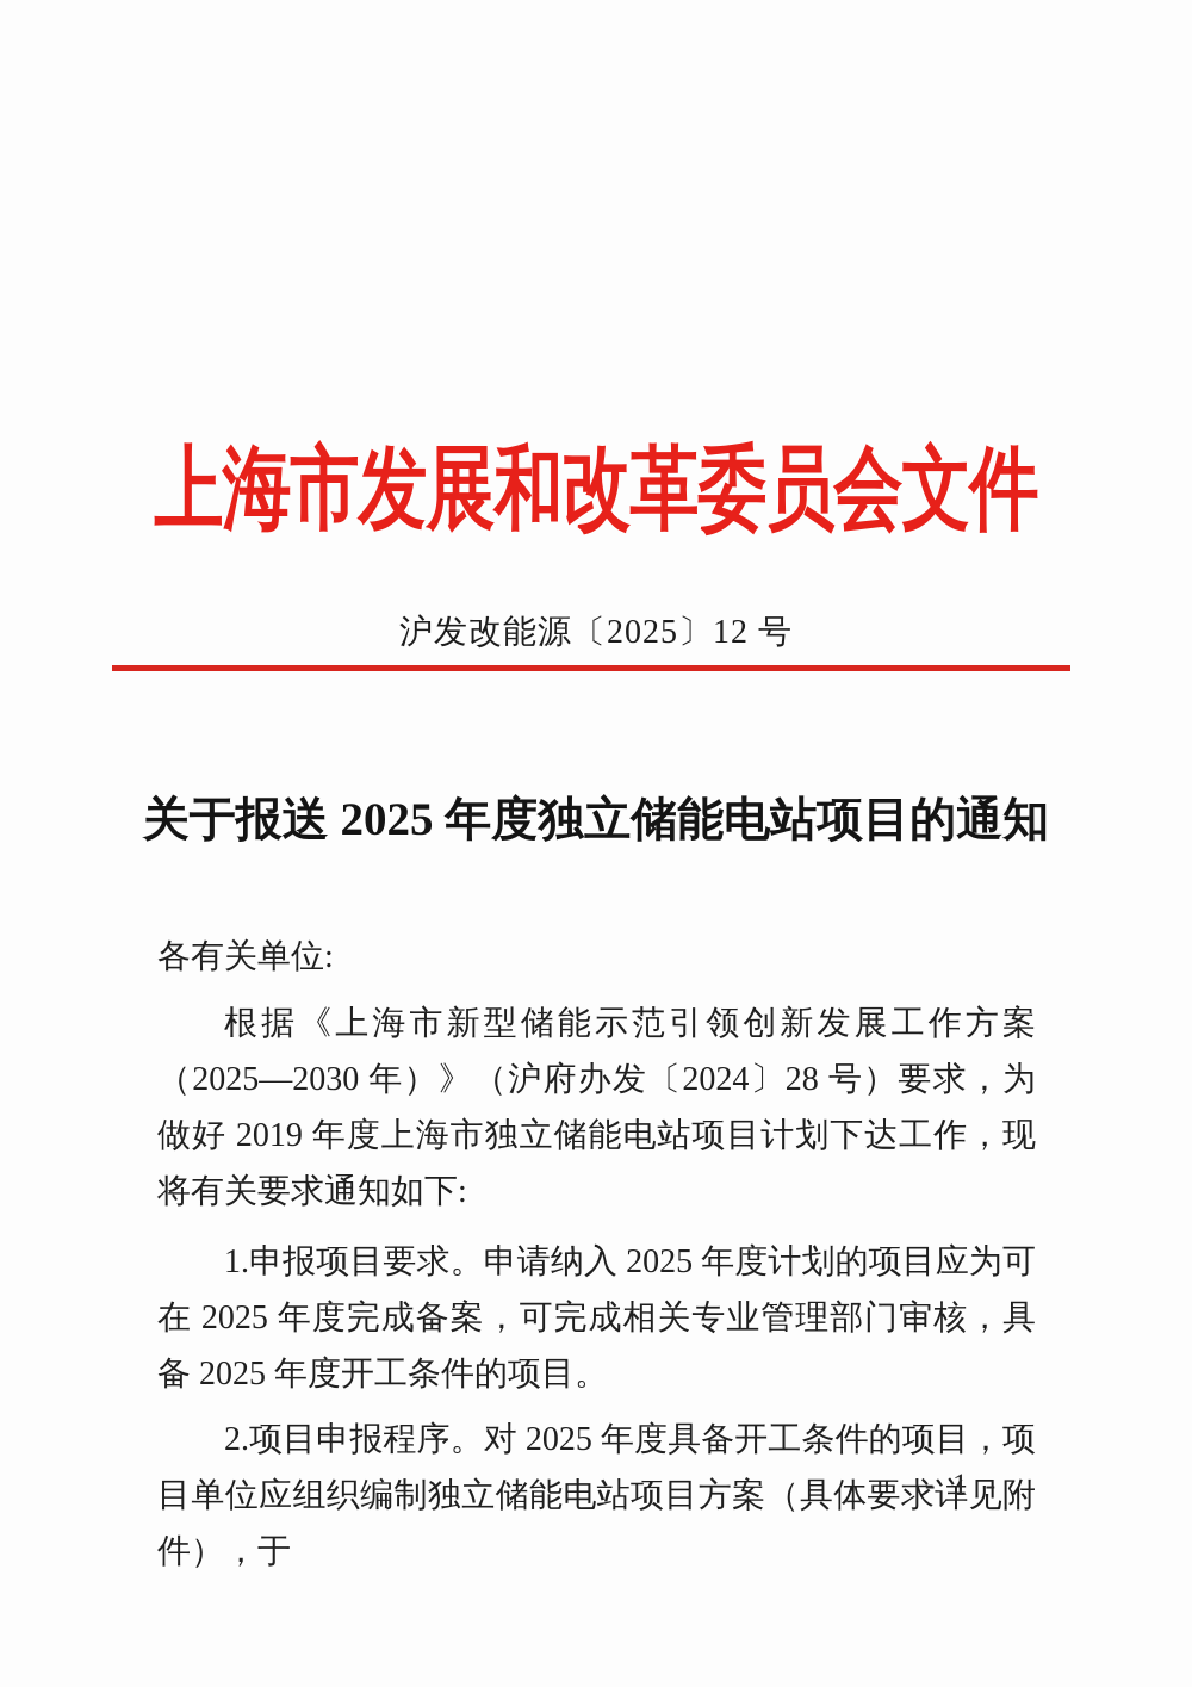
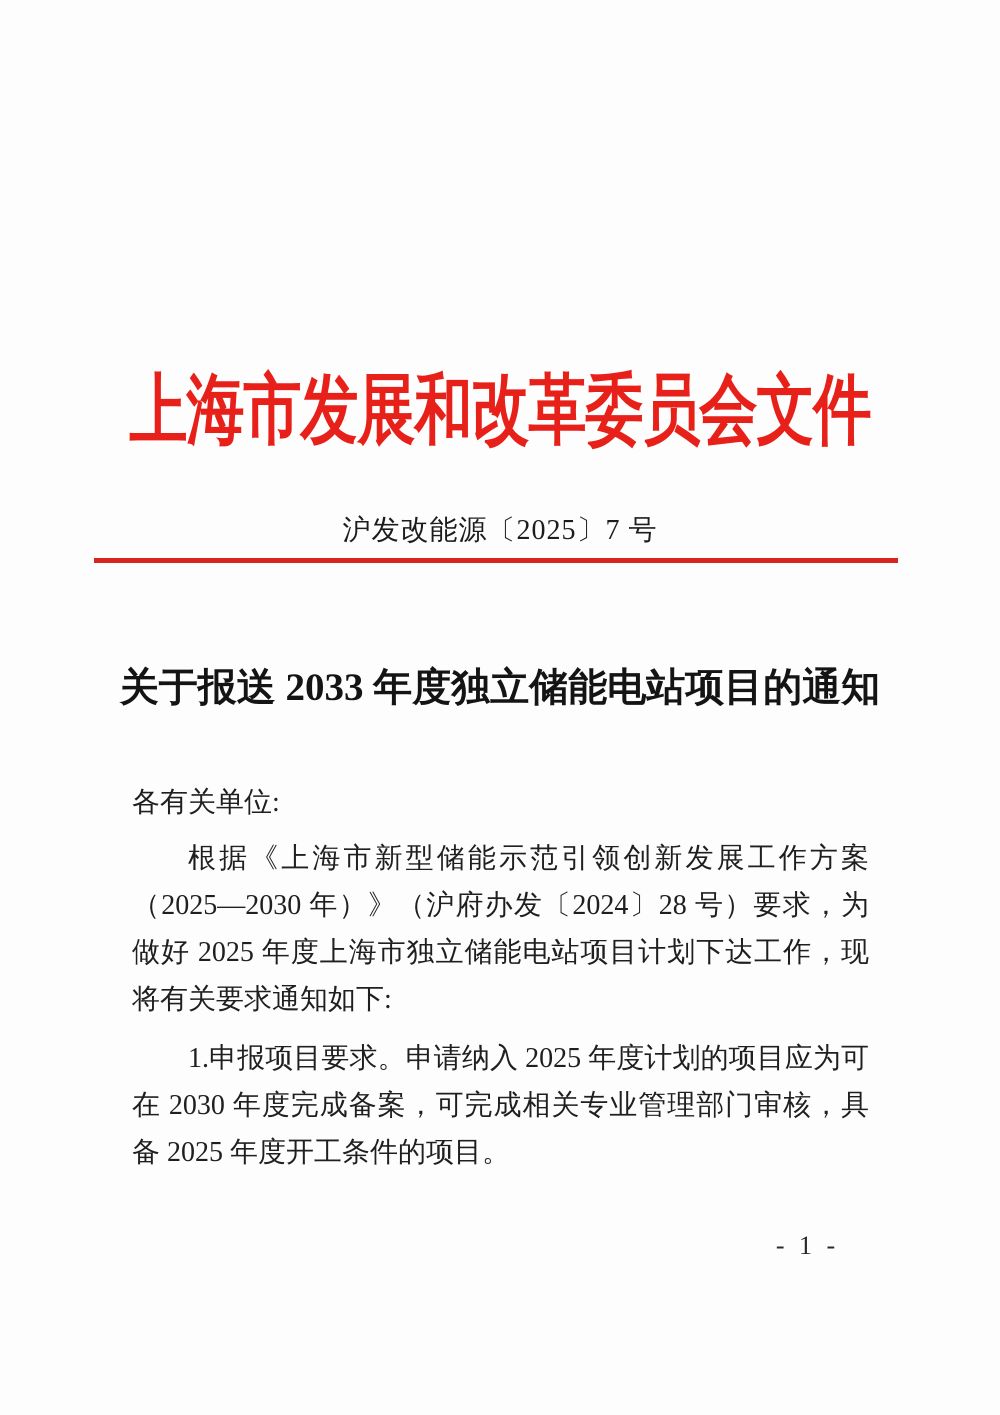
  上海市发展和改革委员会文件
- 沪发改能源〔2025〕12 号
+ 沪发改能源〔2025〕7 号
- 关于报送 2025 年度独立储能电站项目的通知
+ 关于报送 2033 年度独立储能电站项目的通知
  各有关单位:
- 根据《上海市新型储能示范引领创新发展工作方案（2025—2030 年）》（沪府办发〔2024〕28 号）要求，为做好 2019 年度上海市独立储能电站项目计划下达工作，现将有关要求通知如下:
+ 根据《上海市新型储能示范引领创新发展工作方案（2025—2030 年）》（沪府办发〔2024〕28 号）要求，为做好 2025 年度上海市独立储能电站项目计划下达工作，现将有关要求通知如下:
- 1.申报项目要求。申请纳入 2025 年度计划的项目应为可在 2025 年度完成备案，可完成相关专业管理部门审核，具备 2025 年度开工条件的项目。
+ 1.申报项目要求。申请纳入 2025 年度计划的项目应为可在 2030 年度完成备案，可完成相关专业管理部门审核，具备 2025 年度开工条件的项目。
- 2.项目申报程序。对 2025 年度具备开工条件的项目，项目单位应组织编制独立储能电站项目方案（具体要求详见附件），于
  - 1 -
